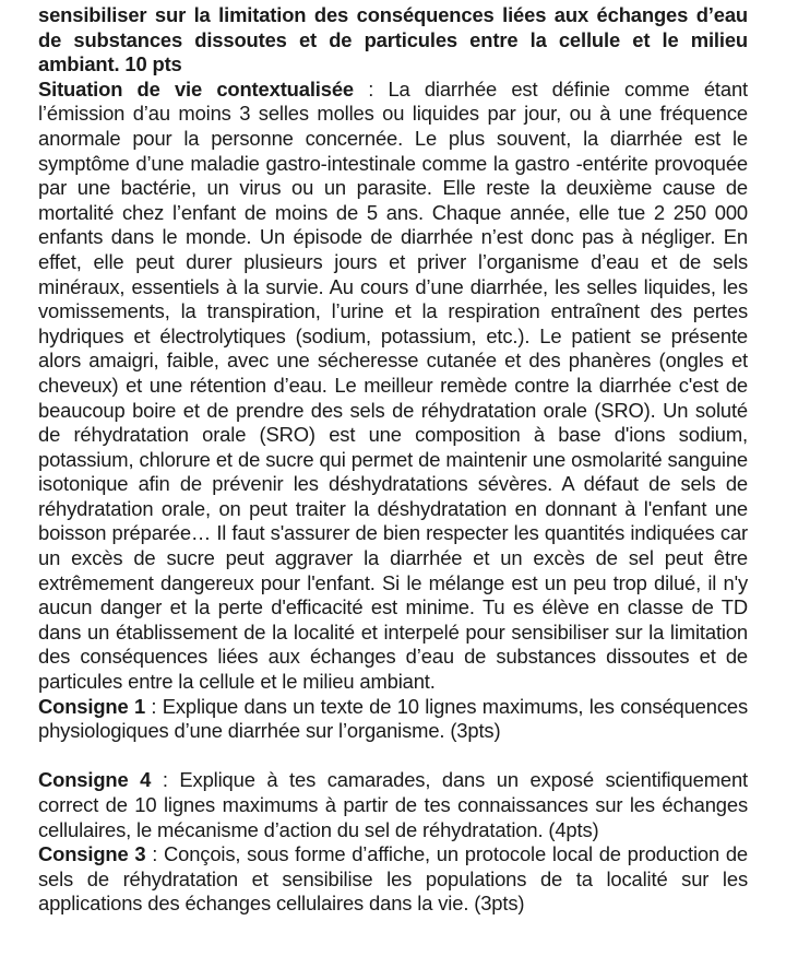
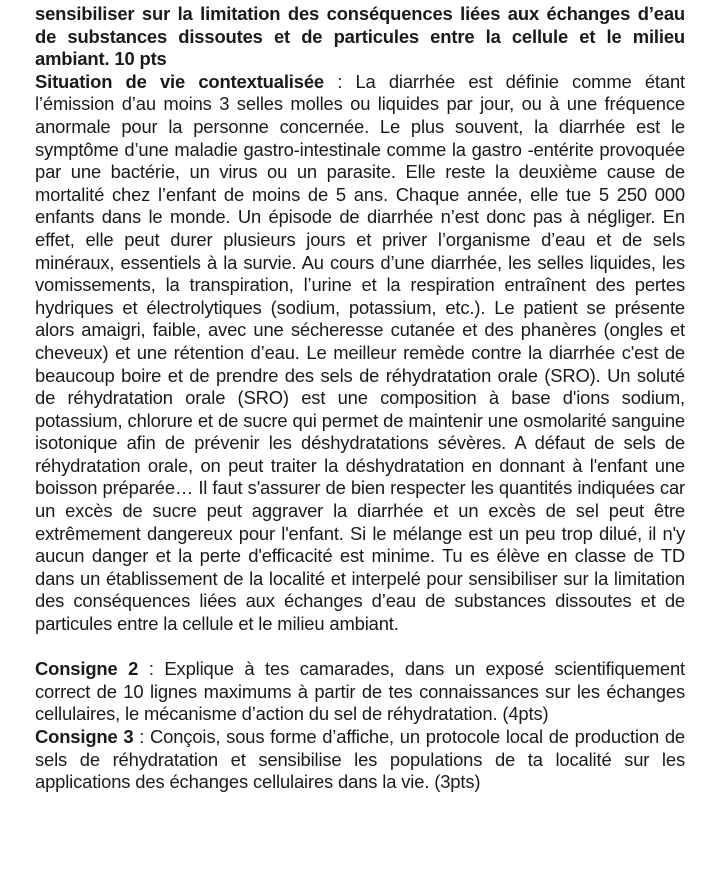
  sensibiliser sur la limitation des conséquences liées aux échanges d’eau de substances dissoutes et de particules entre la cellule et le milieu ambiant. 10 pts
- Situation de vie contextualisée : La diarrhée est définie comme étant l’émission d’au moins 3 selles molles ou liquides par jour, ou à une fréquence anormale pour la personne concernée. Le plus souvent, la diarrhée est le symptôme d’une maladie gastro-intestinale comme la gastro -entérite provoquée par une bactérie, un virus ou un parasite. Elle reste la deuxième cause de mortalité chez l’enfant de moins de 5 ans. Chaque année, elle tue 2 250 000 enfants dans le monde. Un épisode de diarrhée n’est donc pas à négliger. En effet, elle peut durer plusieurs jours et priver l’organisme d’eau et de sels minéraux, essentiels à la survie. Au cours d’une diarrhée, les selles liquides, les vomissements, la transpiration, l’urine et la respiration entraînent des pertes hydriques et électrolytiques (sodium, potassium, etc.). Le patient se présente alors amaigri, faible, avec une sécheresse cutanée et des phanères (ongles et cheveux) et une rétention d’eau. Le meilleur remède contre la diarrhée c'est de beaucoup boire et de prendre des sels de réhydratation orale (SRO). Un soluté de réhydratation orale (SRO) est une composition à base d'ions sodium, potassium, chlorure et de sucre qui permet de maintenir une osmolarité sanguine isotonique afin de prévenir les déshydratations sévères. A défaut de sels de réhydratation orale, on peut traiter la déshydratation en donnant à l'enfant une boisson préparée… Il faut s'assurer de bien respecter les quantités indiquées car un excès de sucre peut aggraver la diarrhée et un excès de sel peut être extrêmement dangereux pour l'enfant. Si le mélange est un peu trop dilué, il n'y aucun danger et la perte d'efficacité est minime. Tu es élève en classe de TD dans un établissement de la localité et interpelé pour sensibiliser sur la limitation des conséquences liées aux échanges d’eau de substances dissoutes et de particules entre la cellule et le milieu ambiant.
+ Situation de vie contextualisée : La diarrhée est définie comme étant l’émission d’au moins 3 selles molles ou liquides par jour, ou à une fréquence anormale pour la personne concernée. Le plus souvent, la diarrhée est le symptôme d’une maladie gastro-intestinale comme la gastro -entérite provoquée par une bactérie, un virus ou un parasite. Elle reste la deuxième cause de mortalité chez l’enfant de moins de 5 ans. Chaque année, elle tue 5 250 000 enfants dans le monde. Un épisode de diarrhée n’est donc pas à négliger. En effet, elle peut durer plusieurs jours et priver l’organisme d’eau et de sels minéraux, essentiels à la survie. Au cours d’une diarrhée, les selles liquides, les vomissements, la transpiration, l’urine et la respiration entraînent des pertes hydriques et électrolytiques (sodium, potassium, etc.). Le patient se présente alors amaigri, faible, avec une sécheresse cutanée et des phanères (ongles et cheveux) et une rétention d’eau. Le meilleur remède contre la diarrhée c'est de beaucoup boire et de prendre des sels de réhydratation orale (SRO). Un soluté de réhydratation orale (SRO) est une composition à base d'ions sodium, potassium, chlorure et de sucre qui permet de maintenir une osmolarité sanguine isotonique afin de prévenir les déshydratations sévères. A défaut de sels de réhydratation orale, on peut traiter la déshydratation en donnant à l'enfant une boisson préparée… Il faut s'assurer de bien respecter les quantités indiquées car un excès de sucre peut aggraver la diarrhée et un excès de sel peut être extrêmement dangereux pour l'enfant. Si le mélange est un peu trop dilué, il n'y aucun danger et la perte d'efficacité est minime. Tu es élève en classe de TD dans un établissement de la localité et interpelé pour sensibiliser sur la limitation des conséquences liées aux échanges d’eau de substances dissoutes et de particules entre la cellule et le milieu ambiant.
- Consigne 1 : Explique dans un texte de 10 lignes maximums, les conséquences physiologiques d’une diarrhée sur l’organisme. (3pts)
- Consigne 4 : Explique à tes camarades, dans un exposé scientifiquement correct de 10 lignes maximums à partir de tes connaissances sur les échanges cellulaires, le mécanisme d’action du sel de réhydratation. (4pts)
+ Consigne 2 : Explique à tes camarades, dans un exposé scientifiquement correct de 10 lignes maximums à partir de tes connaissances sur les échanges cellulaires, le mécanisme d’action du sel de réhydratation. (4pts)
  Consigne 3 : Conçois, sous forme d’affiche, un protocole local de production de sels de réhydratation et sensibilise les populations de ta localité sur les applications des échanges cellulaires dans la vie. (3pts)
